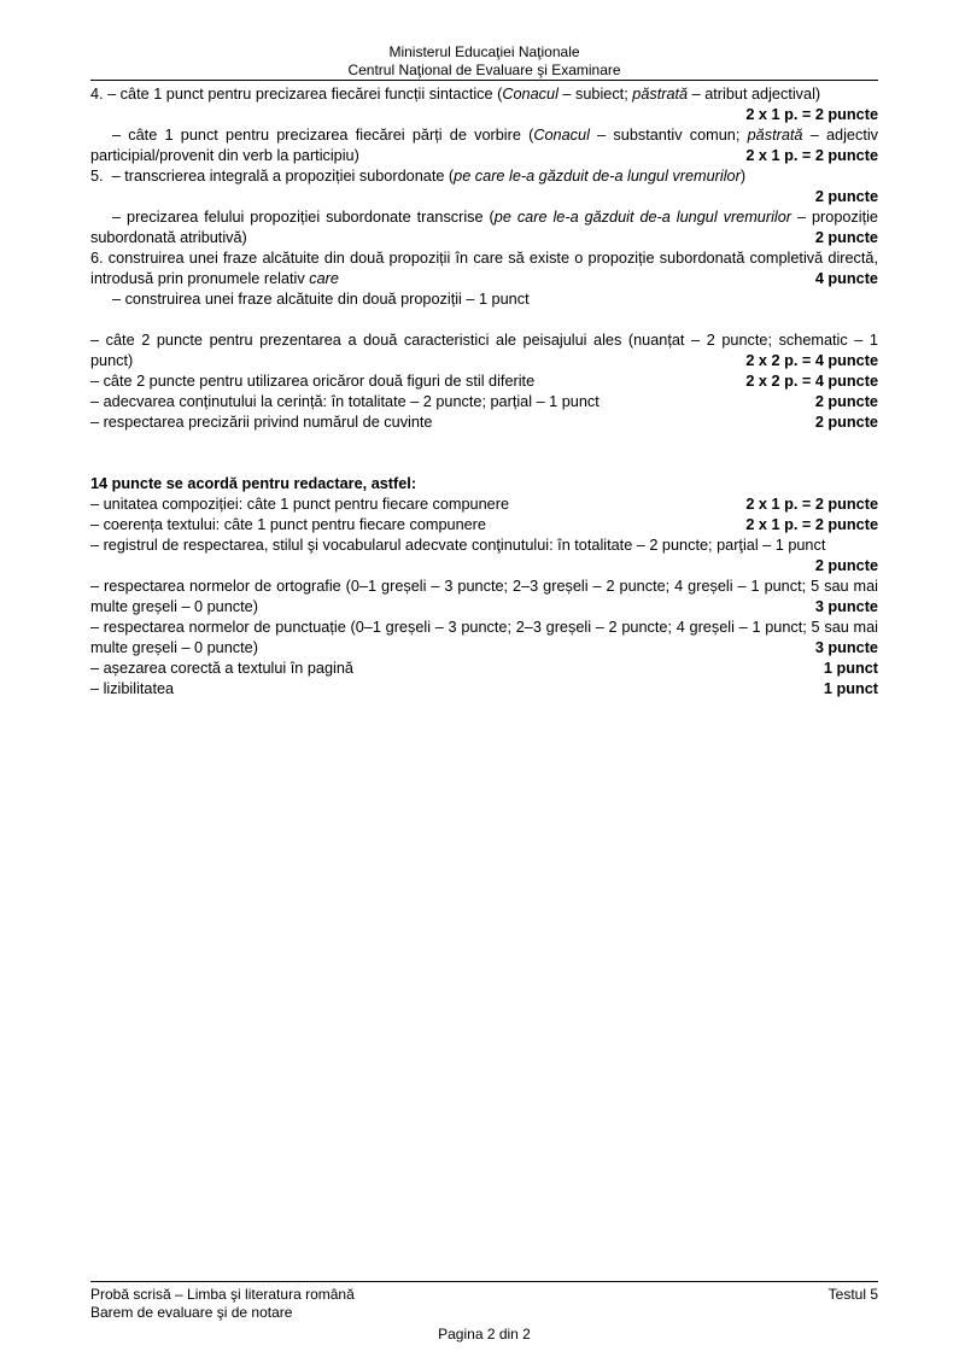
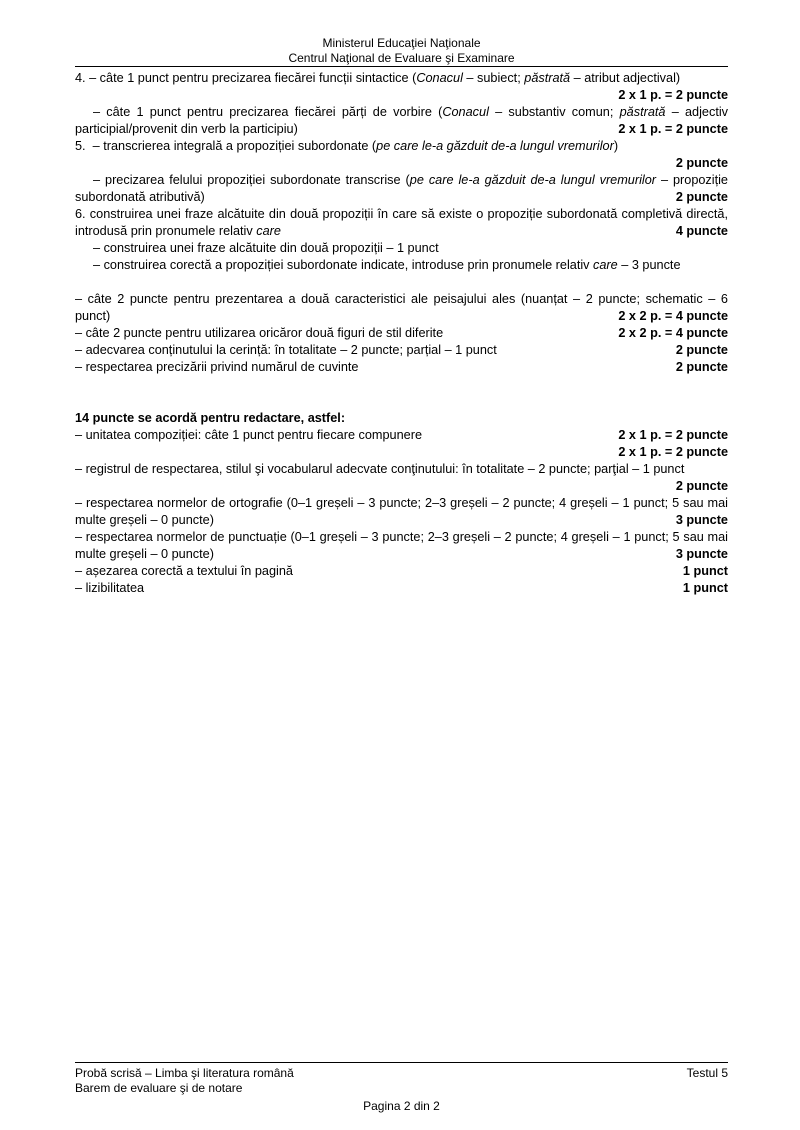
  Ministerul Educaţiei Naţionale
  Centrul Naţional de Evaluare şi Examinare
  4. – câte 1 punct pentru precizarea fiecărei funcții sintactice (Conacul – subiect; păstrată – atribut adjectival)
  2 x 1 p. = 2 puncte
  – câte 1 punct pentru precizarea fiecărei părți de vorbire (Conacul – substantiv comun; păstrată – adjectiv participial/provenit din verb la participiu)
  2 x 1 p. = 2 puncte
  5. – transcrierea integrală a propoziției subordonate (pe care le-a găzduit de-a lungul vremurilor)
  2 puncte
  – precizarea felului propoziției subordonate transcrise (pe care le-a găzduit de-a lungul vremurilor – propoziție subordonată atributivă)
  2 puncte
  6. construirea unei fraze alcătuite din două propoziții în care să existe o propoziție subordonată completivă directă, introdusă prin pronumele relativ care
  4 puncte
  – construirea unei fraze alcătuite din două propoziții – 1 punct
+ – construirea corectă a propoziției subordonate indicate, introduse prin pronumele relativ care – 3 puncte
- – câte 2 puncte pentru prezentarea a două caracteristici ale peisajului ales (nuanțat – 2 puncte; schematic – 1 punct)
+ – câte 2 puncte pentru prezentarea a două caracteristici ale peisajului ales (nuanțat – 2 puncte; schematic – 6 punct)
  2 x 2 p. = 4 puncte
  – câte 2 puncte pentru utilizarea oricăror două figuri de stil diferite
  2 x 2 p. = 4 puncte
  – adecvarea conținutului la cerință: în totalitate – 2 puncte; parțial – 1 punct
  2 puncte
  – respectarea precizării privind numărul de cuvinte
  2 puncte
  14 puncte se acordă pentru redactare, astfel:
  – unitatea compoziției: câte 1 punct pentru fiecare compunere
  2 x 1 p. = 2 puncte
- – coerența textului: câte 1 punct pentru fiecare compunere
  2 x 1 p. = 2 puncte
  – registrul de respectarea, stilul şi vocabularul adecvate conţinutului: în totalitate – 2 puncte; parţial – 1 punct
  2 puncte
  – respectarea normelor de ortografie (0–1 greșeli – 3 puncte; 2–3 greșeli – 2 puncte; 4 greșeli – 1 punct; 5 sau mai multe greșeli – 0 puncte)
  3 puncte
  – respectarea normelor de punctuație (0–1 greșeli – 3 puncte; 2–3 greșeli – 2 puncte; 4 greșeli – 1 punct; 5 sau mai multe greșeli – 0 puncte)
  3 puncte
  – așezarea corectă a textului în pagină
  1 punct
  – lizibilitatea
  1 punct
  Probă scrisă – Limba şi literatura română
  Barem de evaluare şi de notare
  Testul 5
  Pagina 2 din 2
